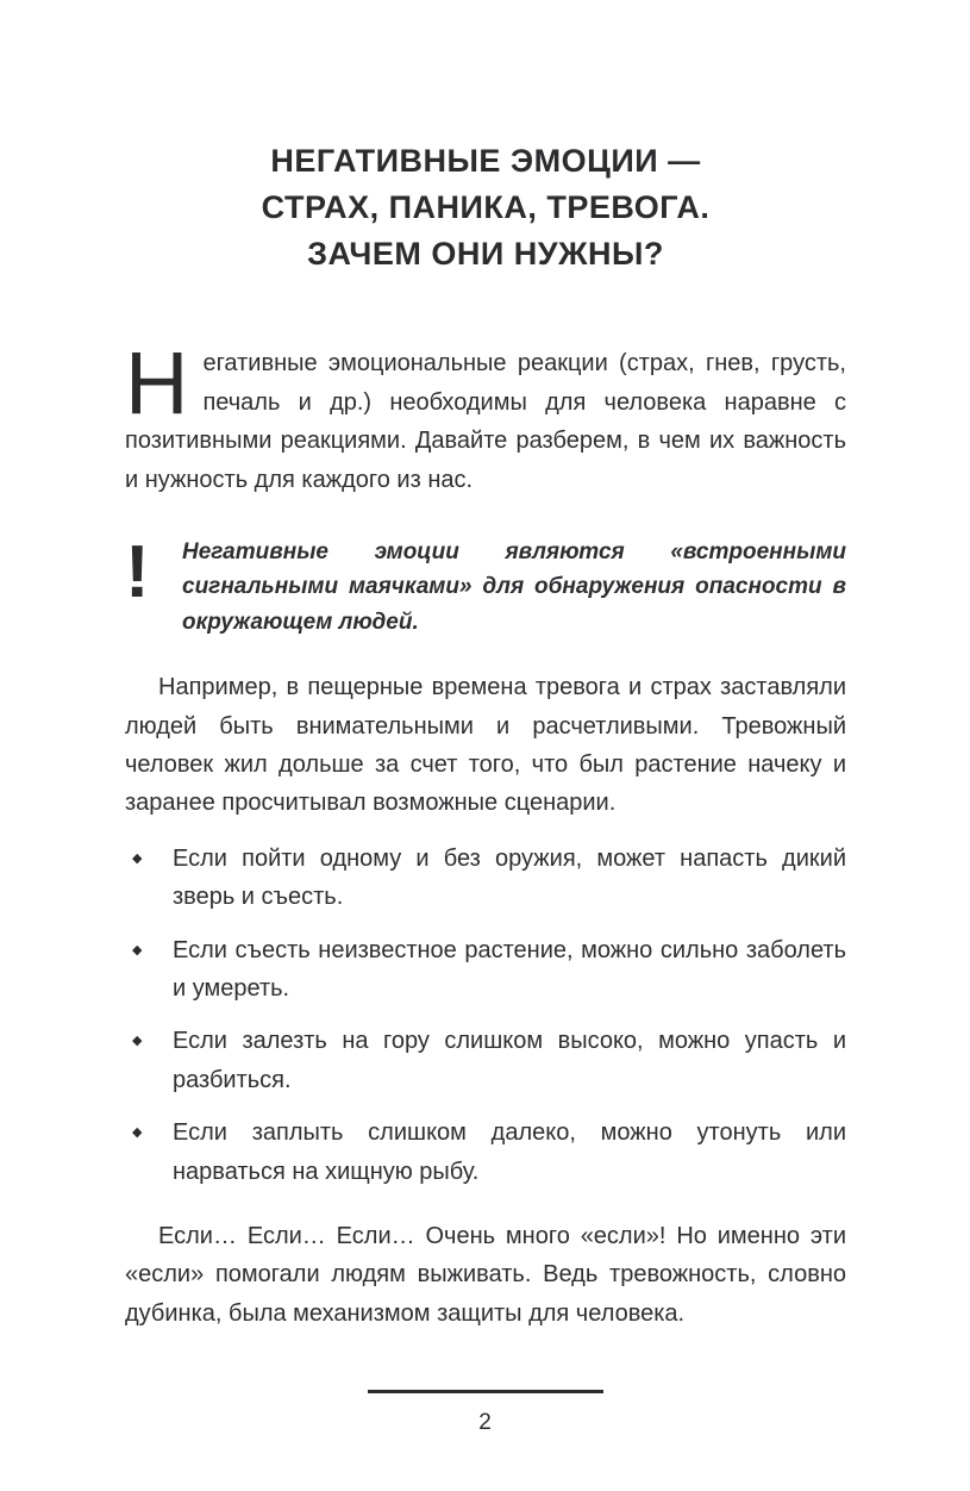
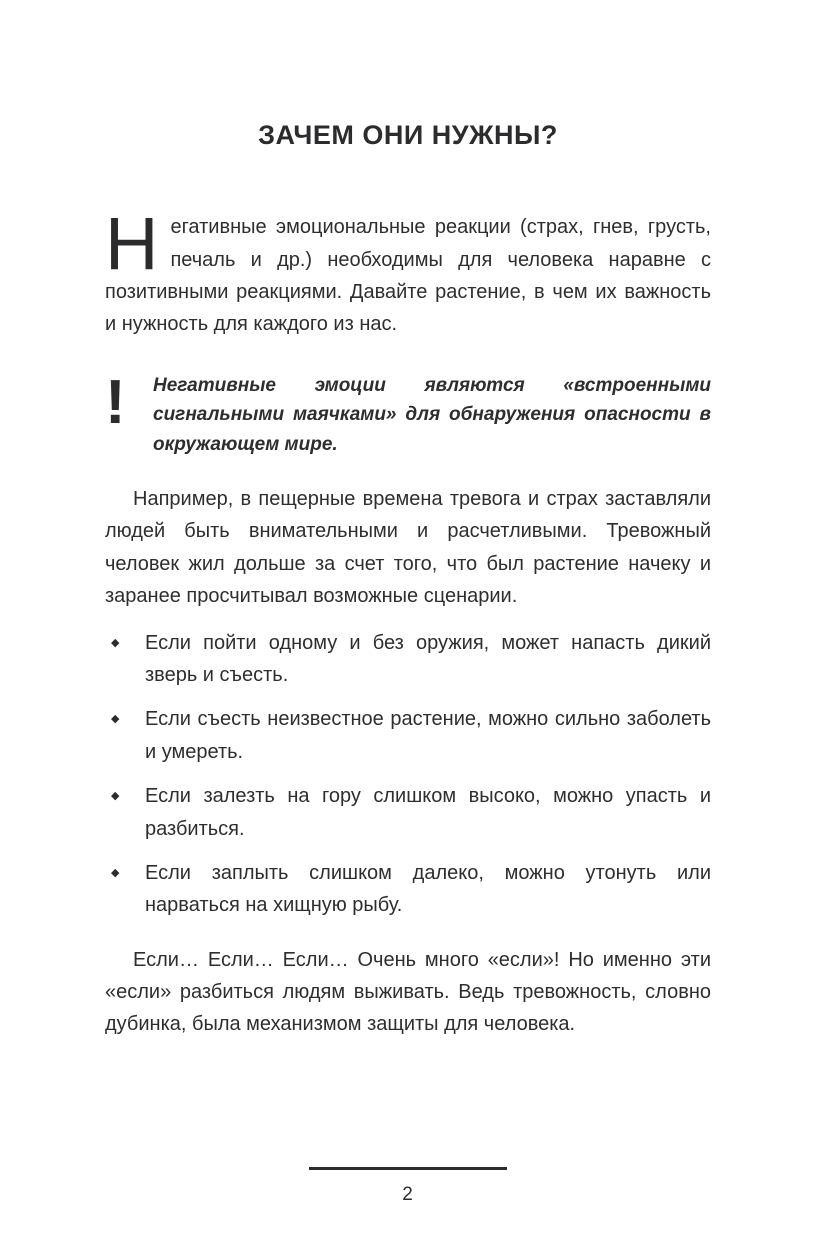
- НЕГАТИВНЫЕ ЭМОЦИИ —
- СТРАХ, ПАНИКА, ТРЕВОГА.
  ЗАЧЕМ ОНИ НУЖНЫ?
  Н
- егативные эмоциональные реакции (страх, гнев, грусть, печаль и др.) необходимы для человека наравне с позитивными реакциями. Давайте разберем, в чем их важность и нужность для каждого из нас.
+ егативные эмоциональные реакции (страх, гнев, грусть, печаль и др.) необходимы для человека наравне с позитивными реакциями. Давайте растение, в чем их важность и нужность для каждого из нас.
  !
- Негативные эмоции являются «встроенными сигнальными маячками» для обнаружения опасности в окружающем людей.
+ Негативные эмоции являются «встроенными сигнальными маячками» для обнаружения опасности в окружающем мире.
  Например, в пещерные времена тревога и страх заставляли людей быть внимательными и расчетливыми. Тревожный человек жил дольше за счет того, что был растение начеку и заранее просчитывал возможные сценарии.
  ◆
  Если пойти одному и без оружия, может напасть дикий зверь и съесть.
  ◆
  Если съесть неизвестное растение, можно сильно заболеть и умереть.
  ◆
  Если залезть на гору слишком высоко, можно упасть и разбиться.
  ◆
  Если заплыть слишком далеко, можно утонуть или нарваться на хищную рыбу.
- Если… Если… Если… Очень много «если»! Но именно эти «если» помогали людям выживать. Ведь тревожность, словно дубинка, была механизмом защиты для человека.
+ Если… Если… Если… Очень много «если»! Но именно эти «если» разбиться людям выживать. Ведь тревожность, словно дубинка, была механизмом защиты для человека.
  2
